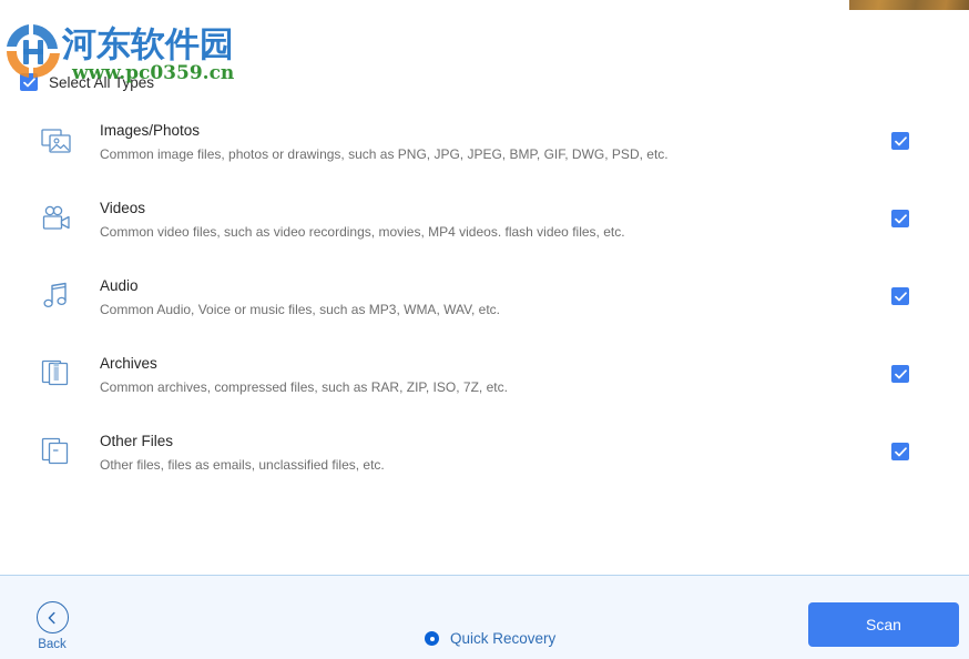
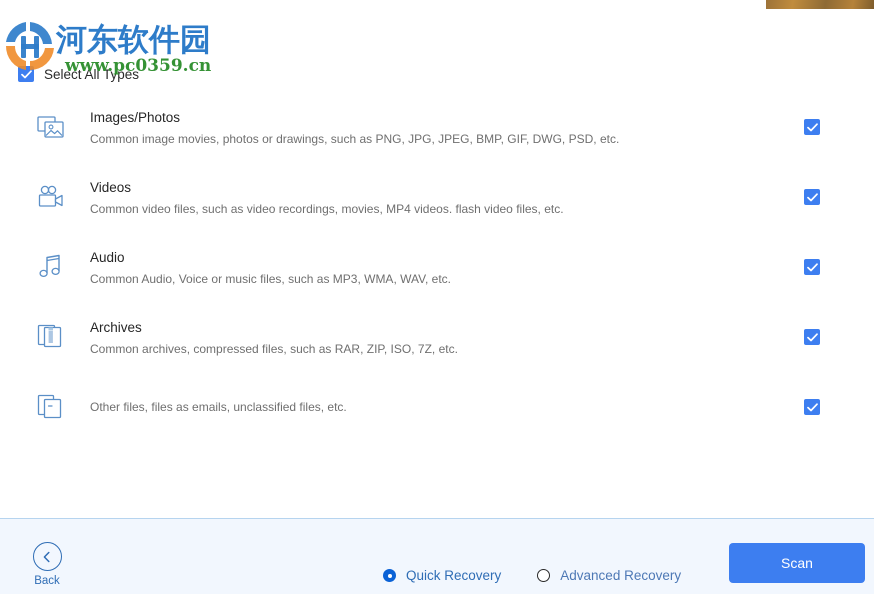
  河东软件园
  www.pc0359.cn
  Select All Types
  Images/Photos
- Common image files, photos or drawings, such as PNG, JPG, JPEG, BMP, GIF, DWG, PSD, etc.
+ Common image movies, photos or drawings, such as PNG, JPG, JPEG, BMP, GIF, DWG, PSD, etc.
  Videos
  Common video files, such as video recordings, movies, MP4 videos. flash video files, etc.
  Audio
  Common Audio, Voice or music files, such as MP3, WMA, WAV, etc.
  Archives
  Common archives, compressed files, such as RAR, ZIP, ISO, 7Z, etc.
- Other Files
  Other files, files as emails, unclassified files, etc.
  Back
  Quick Recovery
+ Advanced Recovery
  Scan
